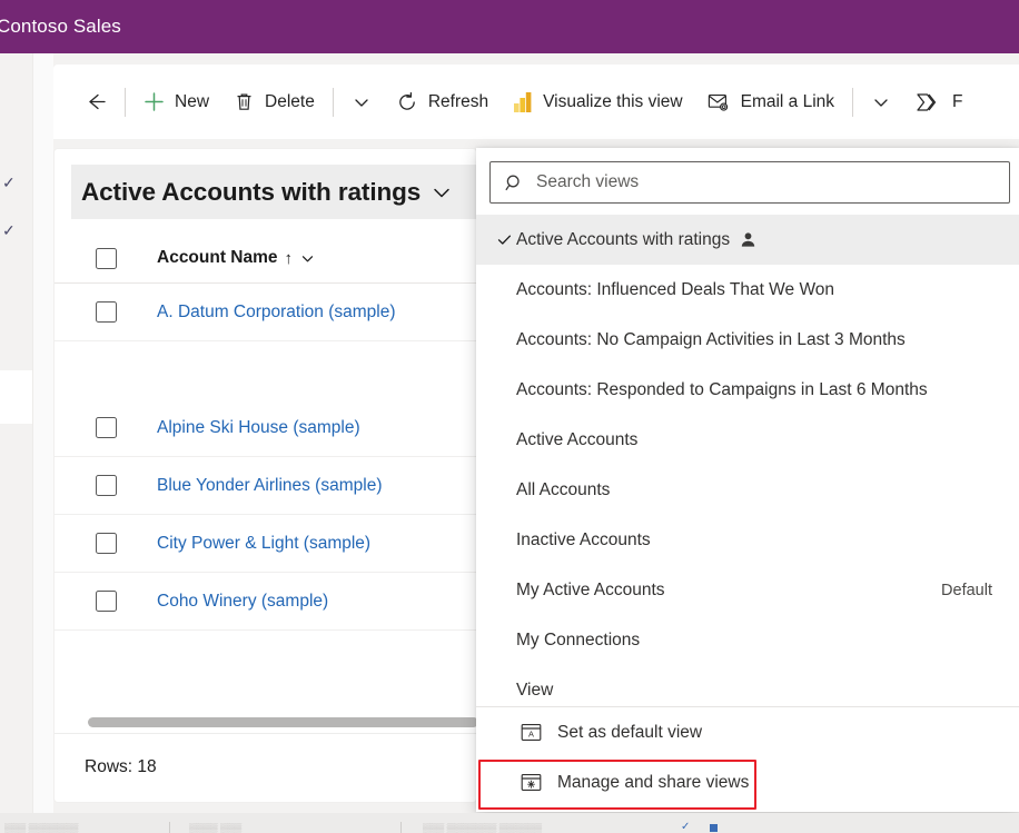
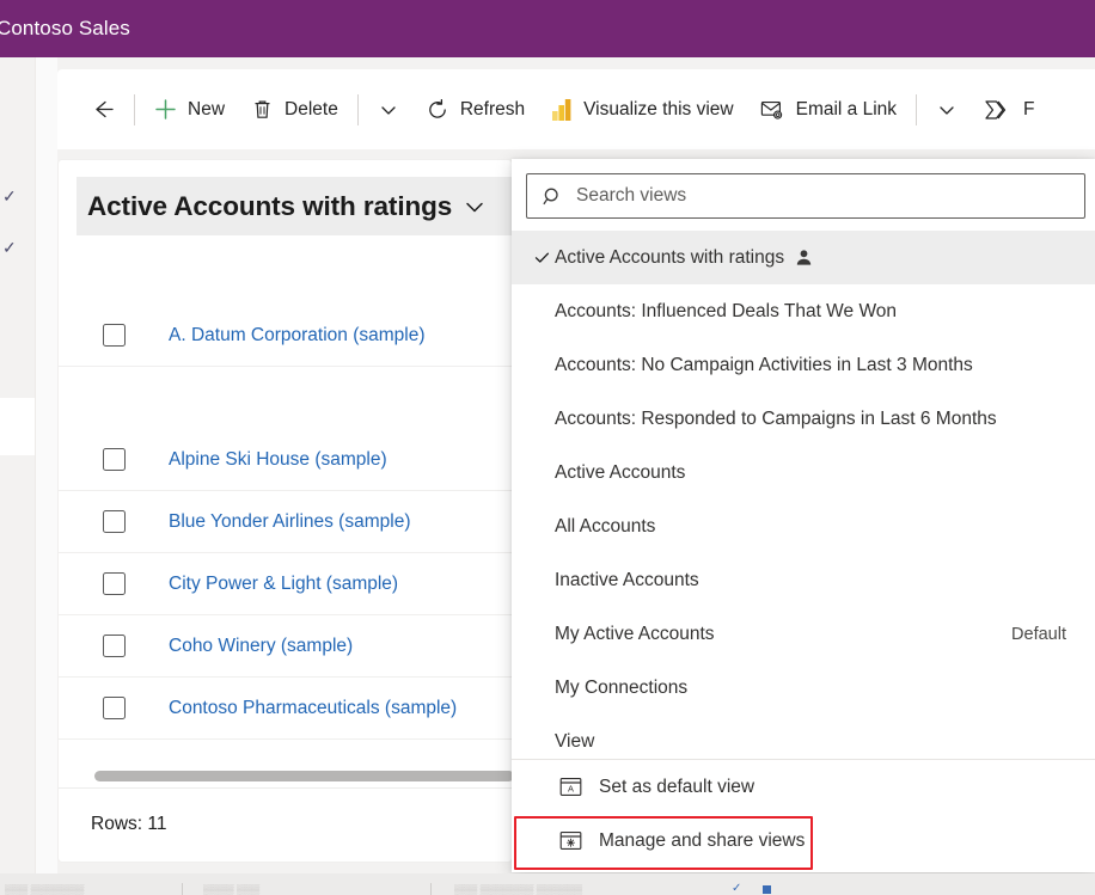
  Contoso Sales
  ✓
  ✓
  New
  Delete
  Refresh
  Visualize this view
  Email a Link
  F
  Active Accounts with ratings
- Account Name
- ↑
  A. Datum Corporation (sample)
  Alpine Ski House (sample)
  Blue Yonder Airlines (sample)
  City Power & Light (sample)
  Coho Winery (sample)
+ Contoso Pharmaceuticals (sample)
- Rows: 18
+ Rows: 11
  Search views
  Active Accounts with ratings
  Accounts: Influenced Deals That We Won
  Accounts: No Campaign Activities in Last 3 Months
  Accounts: Responded to Campaigns in Last 6 Months
  Active Accounts
  All Accounts
  Inactive Accounts
  My Active Accounts
  Default
  My Connections
  View
  A
  Set as default view
  Manage and share views
  ✓
